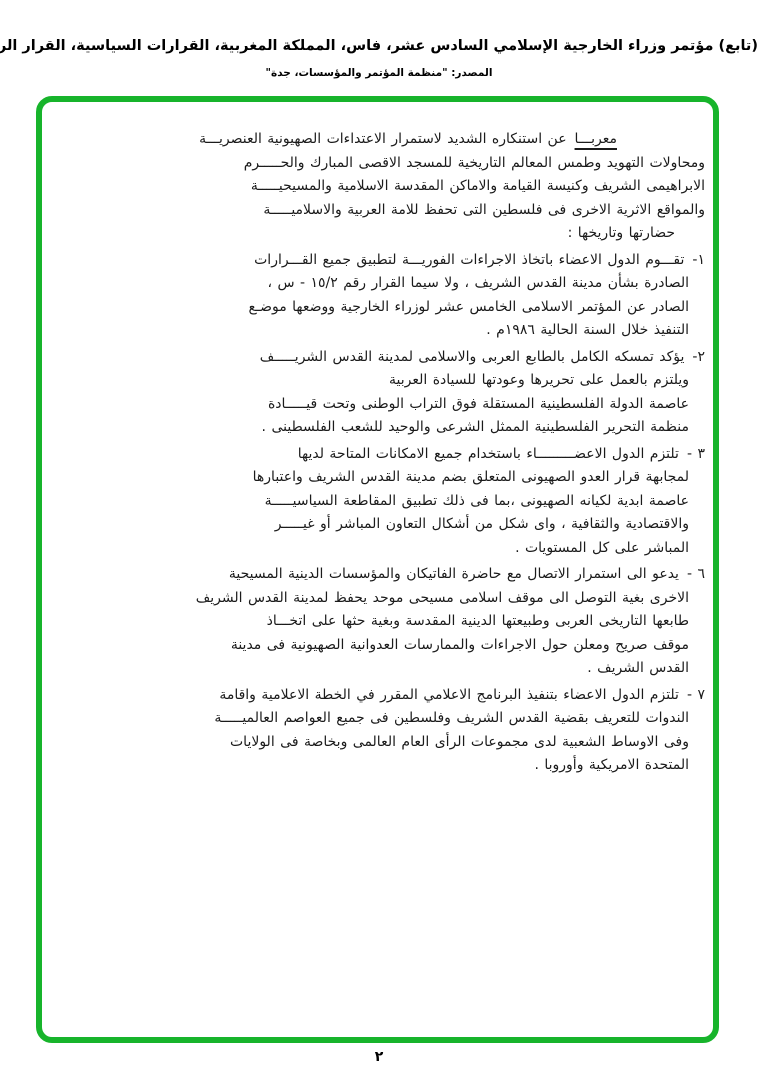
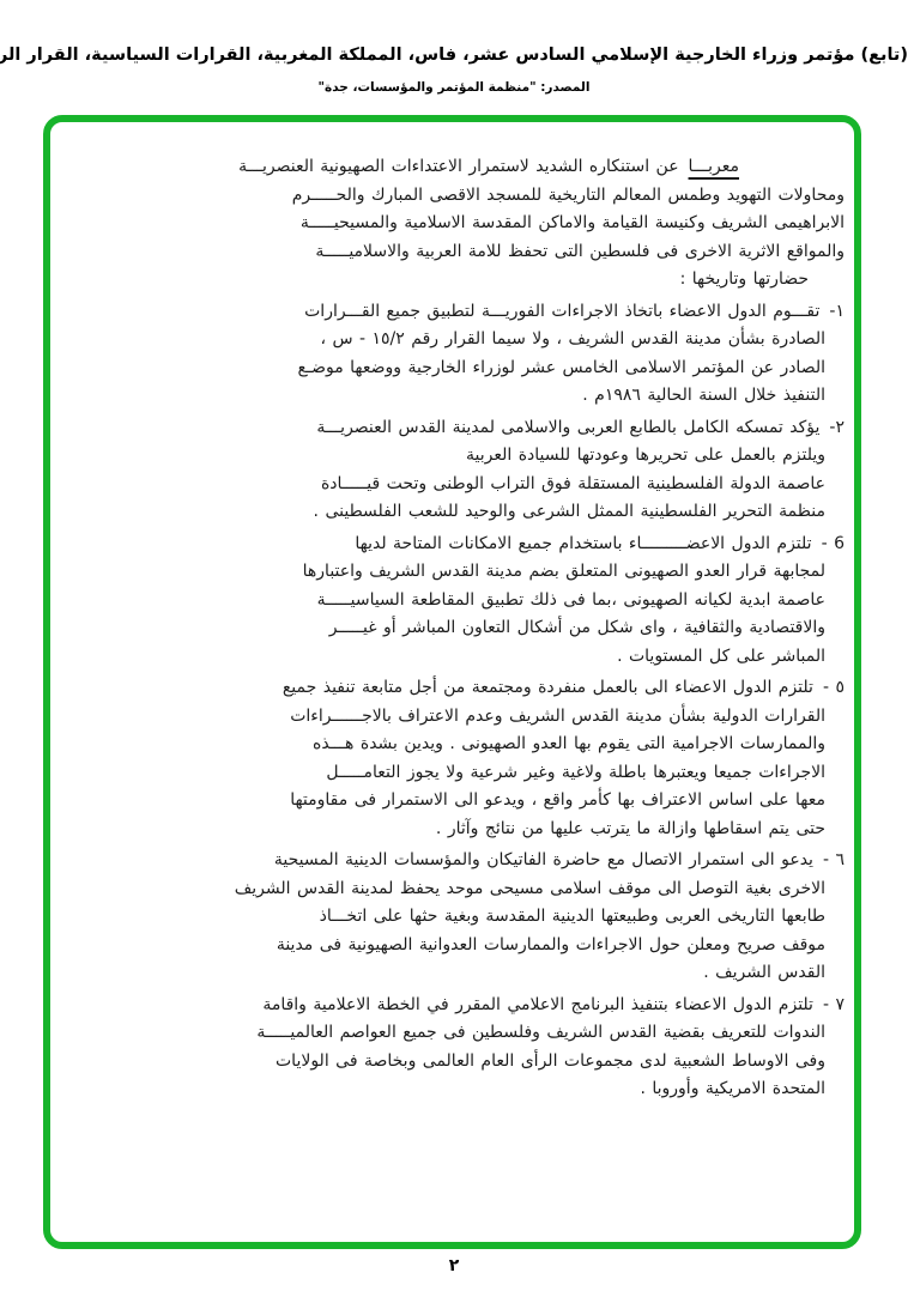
  (تابع) مؤتمر وزراء الخارجية الإسلامي السادس عشر، فاس، المملكة المغربية، القرارات السياسية، القرار الر
  المصدر: "منظمة المؤتمر والمؤسسات، جدة"
  معربـــاعن استنكاره الشديد لاستمرار الاعتداءات الصهيونية العنصريـــة
  ومحاولات التهويد وطمس المعالم التاريخية للمسجد الاقصى المبارك والحـــــرم
  الابراهيمى الشريف وكنيسة القيامة والاماكن المقدسة الاسلامية والمسيحيـــــة
  والمواقع الاثرية الاخرى فى فلسطين التى تحفظ للامة العربية والاسلاميـــــة
  حضارتها وتاريخها :
  ١-تقـــوم الدول الاعضاء باتخاذ الاجراءات الفوريـــة لتطبيق جميع القـــرارات
  الصادرة بشأن مدينة القدس الشريف ، ولا سيما القرار رقم ١٥/٢ - س ،
  الصادر عن المؤتمر الاسلامى الخامس عشر لوزراء الخارجية ووضعها موضـع
  التنفيذ خلال السنة الحالية ١٩٨٦م .
- ٢-يؤكد تمسكه الكامل بالطابع العربى والاسلامى لمدينة القدس الشريـــــف
+ ٢-يؤكد تمسكه الكامل بالطابع العربى والاسلامى لمدينة القدس العنصريـــة
  ويلتزم بالعمل على تحريرها وعودتها للسيادة العربية
  عاصمة الدولة الفلسطينية المستقلة فوق التراب الوطنى وتحت قيـــــادة
  منظمة التحرير الفلسطينية الممثل الشرعى والوحيد للشعب الفلسطينى .
- ٣ -تلتزم الدول الاعضـــــــــاء باستخدام جميع الامكانات المتاحة لديها
+ 6 -تلتزم الدول الاعضـــــــــاء باستخدام جميع الامكانات المتاحة لديها
  لمجابهة قرار العدو الصهيونى المتعلق بضم مدينة القدس الشريف واعتبارها
  عاصمة ابدية لكيانه الصهيونى ،بما فى ذلك تطبيق المقاطعة السياسيـــــة
  والاقتصادية والثقافية ، واى شكل من أشكال التعاون المباشر أو غيـــــر
  المباشر على كل المستويات .
+ ٥ -تلتزم الدول الاعضاء الى بالعمل منفردة ومجتمعة من أجل متابعة تنفيذ جميع
+ القرارات الدولية بشأن مدينة القدس الشريف وعدم الاعتراف بالاجــــــراءات
+ والممارسات الاجرامية التى يقوم بها العدو الصهيونى . ويدين بشدة هـــذه
+ الاجراءات جميعا ويعتبرها باطلة ولاغية وغير شرعية ولا يجوز التعامـــــل
+ معها على اساس الاعتراف بها كأمر واقع ، ويدعو الى الاستمرار فى مقاومتها
+ حتى يتم اسقاطها وازالة ما يترتب عليها من نتائج وآثار .
  ٦ -يدعو الى استمرار الاتصال مع حاضرة الفاتيكان والمؤسسات الدينية المسيحية
  الاخرى بغية التوصل الى موقف اسلامى مسيحى موحد يحفظ لمدينة القدس الشريف
  طابعها التاريخى العربى وطبيعتها الدينية المقدسة وبغية حثها على اتخـــاذ
  موقف صريح ومعلن حول الاجراءات والممارسات العدوانية الصهيونية فى مدينة
  القدس الشريف .
  ٧ -تلتزم الدول الاعضاء بتنفيذ البرنامج الاعلامي المقرر في الخطة الاعلامية واقامة
  الندوات للتعريف بقضية القدس الشريف وفلسطين فى جميع العواصم العالميـــــة
  وفى الاوساط الشعبية لدى مجموعات الرأى العام العالمى وبخاصة فى الولايات
  المتحدة الامريكية وأوروبا .
  ٢
